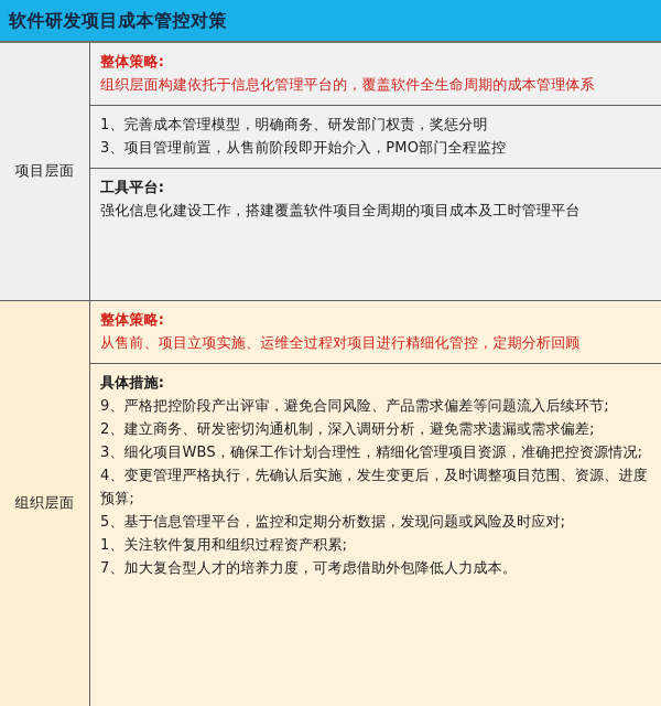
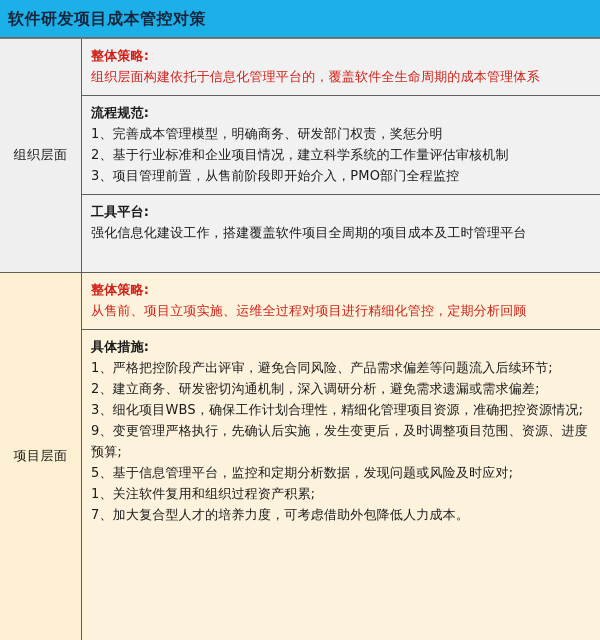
  软件研发项目成本管控对策
- 项目层面
+ 组织层面
  整体策略:
  组织层面构建依托于信息化管理平台的，覆盖软件全生命周期的成本管理体系
+ 流程规范:
  1、完善成本管理模型，明确商务、研发部门权责，奖惩分明
+ 2、基于行业标准和企业项目情况，建立科学系统的工作量评估审核机制
  3、项目管理前置，从售前阶段即开始介入，PMO部门全程监控
  工具平台:
  强化信息化建设工作，搭建覆盖软件项目全周期的项目成本及工时管理平台
- 组织层面
+ 项目层面
  整体策略:
  从售前、项目立项实施、运维全过程对项目进行精细化管控，定期分析回顾
  具体措施:
- 9、严格把控阶段产出评审，避免合同风险、产品需求偏差等问题流入后续环节;
+ 1、严格把控阶段产出评审，避免合同风险、产品需求偏差等问题流入后续环节;
  2、建立商务、研发密切沟通机制，深入调研分析，避免需求遗漏或需求偏差;
  3、细化项目WBS，确保工作计划合理性，精细化管理项目资源，准确把控资源情况;
- 4、变更管理严格执行，先确认后实施，发生变更后，及时调整项目范围、资源、进度预算;
+ 9、变更管理严格执行，先确认后实施，发生变更后，及时调整项目范围、资源、进度预算;
  5、基于信息管理平台，监控和定期分析数据，发现问题或风险及时应对;
  1、关注软件复用和组织过程资产积累;
  7、加大复合型人才的培养力度，可考虑借助外包降低人力成本。
